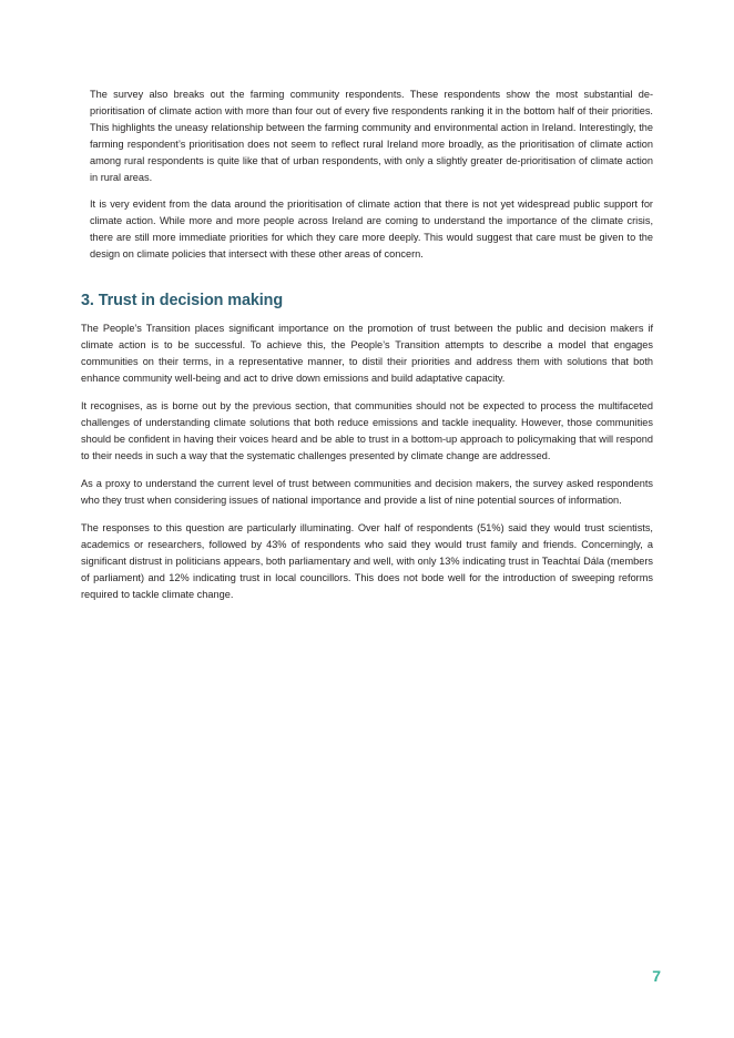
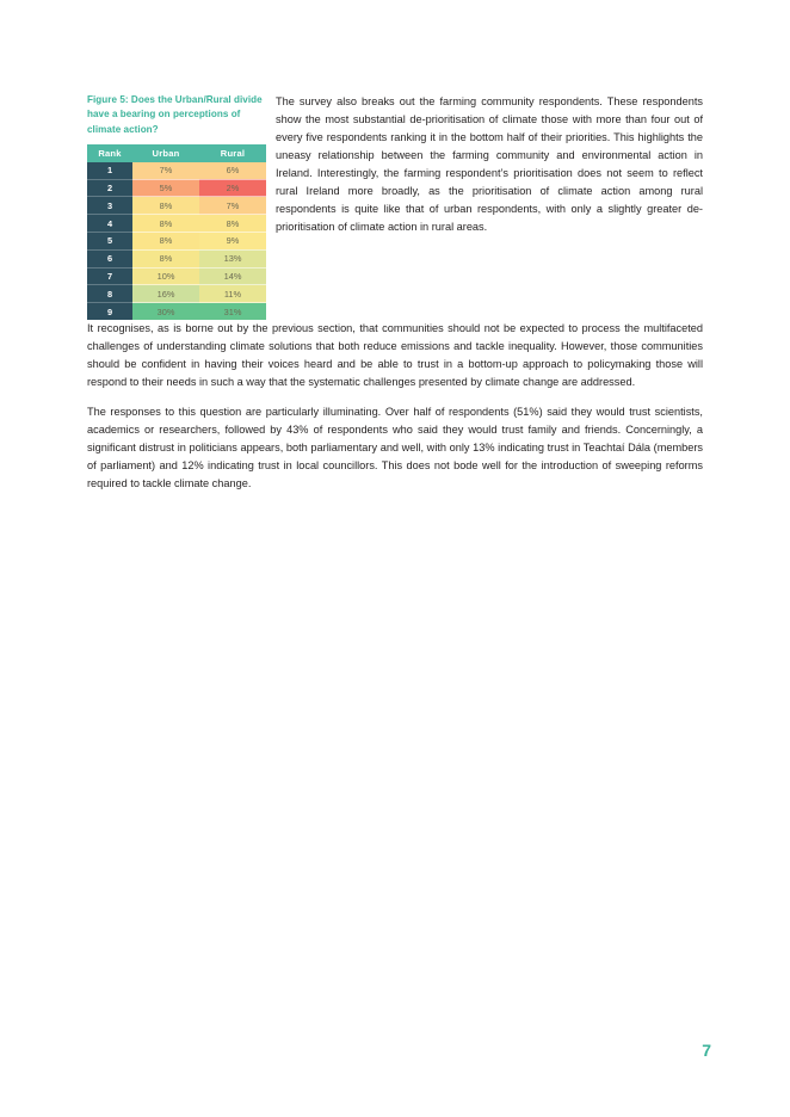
+ Figure 5: Does the Urban/Rural divide have a bearing on perceptions of climate action?
+ Rank	Urban	Rural
+ 1	7%	6%
+ 2	5%	2%
+ 3	8%	7%
+ 4	8%	8%
+ 5	8%	9%
+ 6	8%	13%
+ 7	10%	14%
+ 8	16%	11%
+ 9	30%	31%
- The survey also breaks out the farming community respondents. These respondents show the most substantial de-prioritisation of climate action with more than four out of every five respondents ranking it in the bottom half of their priorities. This highlights the uneasy relationship between the farming community and environmental action in Ireland. Interestingly, the farming respondent’s prioritisation does not seem to reflect rural Ireland more broadly, as the prioritisation of climate action among rural respondents is quite like that of urban respondents, with only a slightly greater de-prioritisation of climate action in rural areas.
+ The survey also breaks out the farming community respondents. These respondents show the most substantial de-prioritisation of climate those with more than four out of every five respondents ranking it in the bottom half of their priorities. This highlights the uneasy relationship between the farming community and environmental action in Ireland. Interestingly, the farming respondent’s prioritisation does not seem to reflect rural Ireland more broadly, as the prioritisation of climate action among rural respondents is quite like that of urban respondents, with only a slightly greater de-prioritisation of climate action in rural areas.
- It is very evident from the data around the prioritisation of climate action that there is not yet widespread public support for climate action. While more and more people across Ireland are coming to understand the importance of the climate crisis, there are still more immediate priorities for which they care more deeply. This would suggest that care must be given to the design on climate policies that intersect with these other areas of concern.
- 3. Trust in decision making
- The People’s Transition places significant importance on the promotion of trust between the public and decision makers if climate action is to be successful. To achieve this, the People’s Transition attempts to describe a model that engages communities on their terms, in a representative manner, to distil their priorities and address them with solutions that both enhance community well-being and act to drive down emissions and build adaptative capacity.
- It recognises, as is borne out by the previous section, that communities should not be expected to process the multifaceted challenges of understanding climate solutions that both reduce emissions and tackle inequality. However, those communities should be confident in having their voices heard and be able to trust in a bottom-up approach to policymaking that will respond to their needs in such a way that the systematic challenges presented by climate change are addressed.
+ It recognises, as is borne out by the previous section, that communities should not be expected to process the multifaceted challenges of understanding climate solutions that both reduce emissions and tackle inequality. However, those communities should be confident in having their voices heard and be able to trust in a bottom-up approach to policymaking those will respond to their needs in such a way that the systematic challenges presented by climate change are addressed.
- As a proxy to understand the current level of trust between communities and decision makers, the survey asked respondents who they trust when considering issues of national importance and provide a list of nine potential sources of information.
  The responses to this question are particularly illuminating. Over half of respondents (51%) said they would trust scientists, academics or researchers, followed by 43% of respondents who said they would trust family and friends. Concerningly, a significant distrust in politicians appears, both parliamentary and well, with only 13% indicating trust in Teachtaí Dála (members of parliament) and 12% indicating trust in local councillors. This does not bode well for the introduction of sweeping reforms required to tackle climate change.
  7
